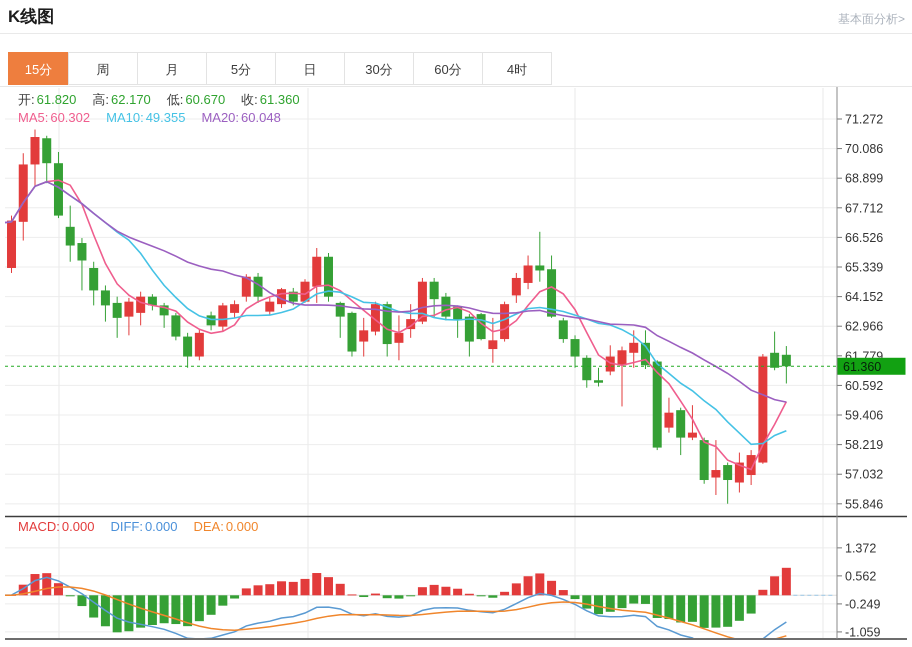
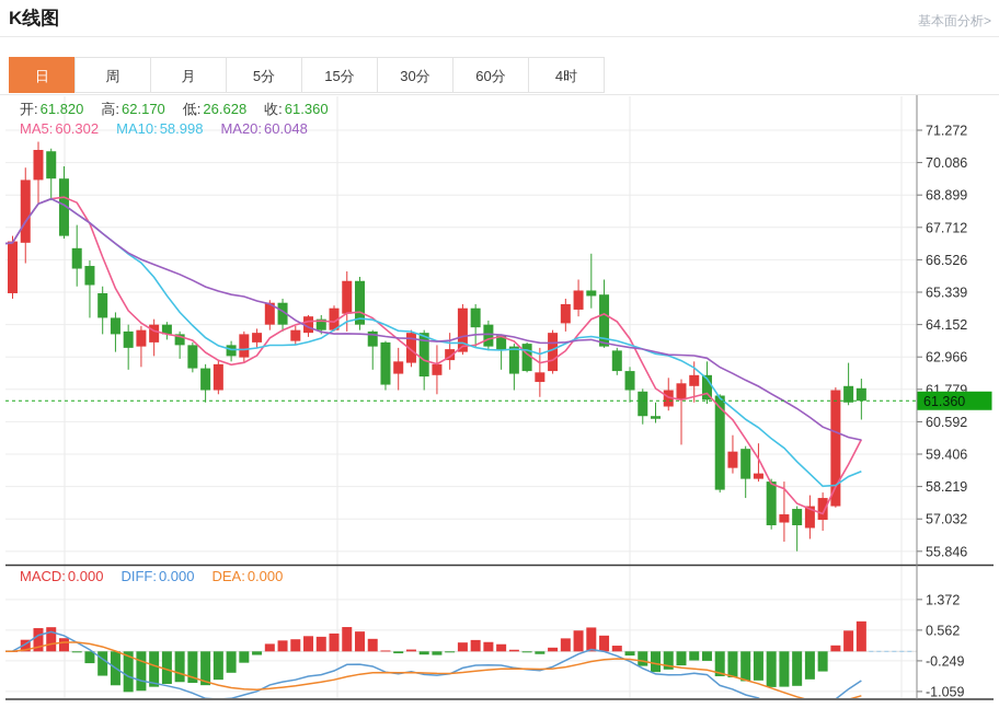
  K线图
  基本面分析>
- 15分
+ 日
  周
  月
  5分
- 日
+ 15分
  30分
  60分
  4时
- 开: 61.820 高: 62.170 低: 60.670 收: 61.360
+ 开: 61.820 高: 62.170 低: 26.628 收: 61.360
- MA5: 60.302 MA10: 49.355 MA20: 60.048
+ MA5: 60.302 MA10: 58.998 MA20: 60.048
  MACD: 0.000 DIFF: 0.000 DEA: 0.000
  71.272
  70.086
  68.899
  67.712
  66.526
  65.339
  64.152
  62.966
  61.779
  60.592
  59.406
  58.219
  57.032
  55.846
  1.372
  0.562
  -0.249
  -1.059
  61.360
